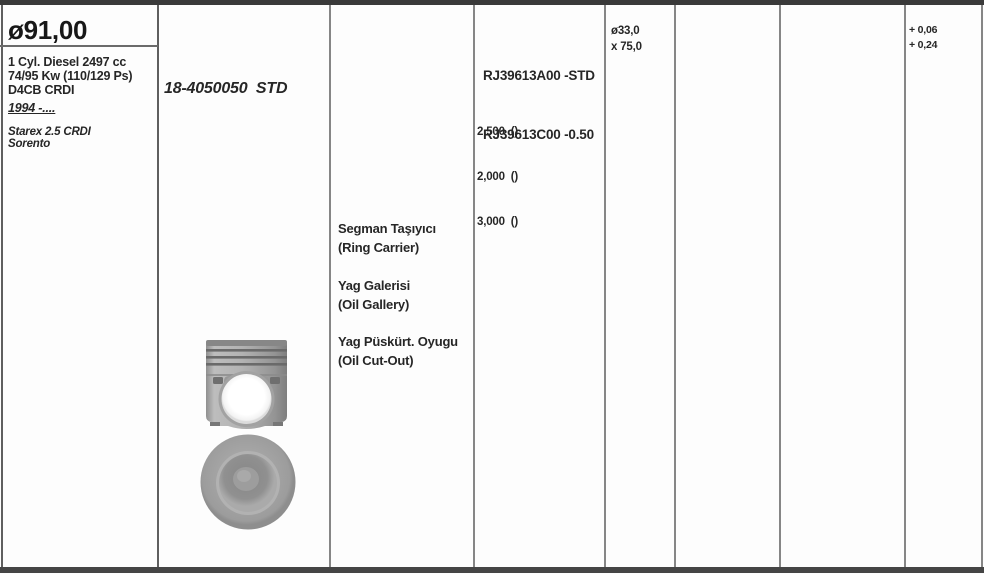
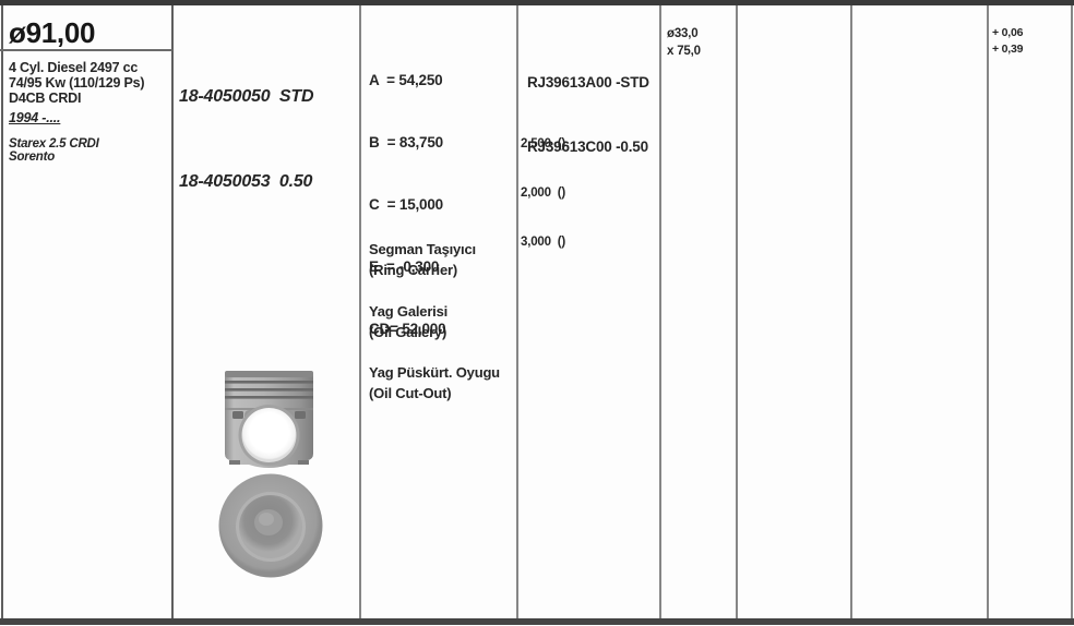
  ø91,00
- 1 Cyl. Diesel 2497 cc
+ 4 Cyl. Diesel 2497 cc
  74/95 Kw (110/129 Ps)
  D4CB CRDI
  1994 -....
  Starex 2.5 CRDI
  Sorento
  18-4050050 STD
+ 18-4050053 0.50
+ A = 54,250
+ B = 83,750
+ C = 15,000
+ E = -0,300
+ CD= 52,000
  Segman Taşıyıcı
  (Ring Carrier)
  Yag Galerisi
  (Oil Gallery)
  Yag Püskürt. Oyugu
  (Oil Cut-Out)
  RJ39613A00 -STD
  RJ39613C00 -0.50
  2,500 ()
  2,000 ()
  3,000 ()
  ø33,0
  x 75,0
  + 0,06
- + 0,24
+ + 0,39
